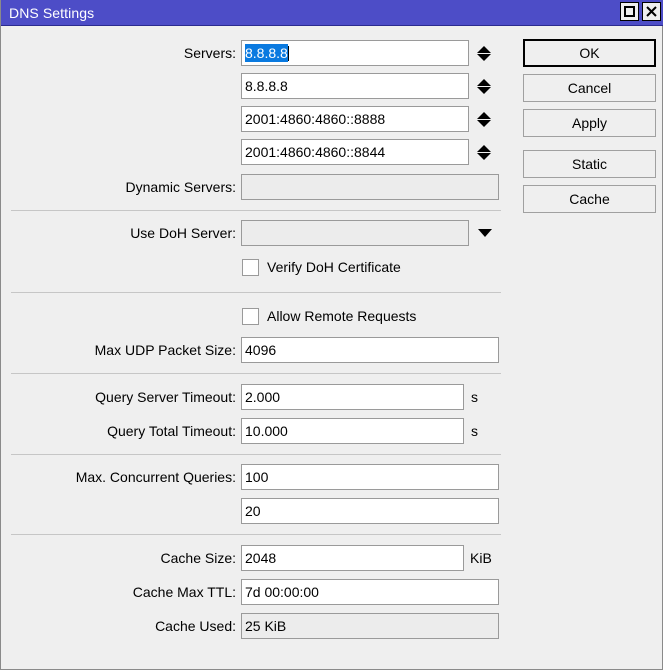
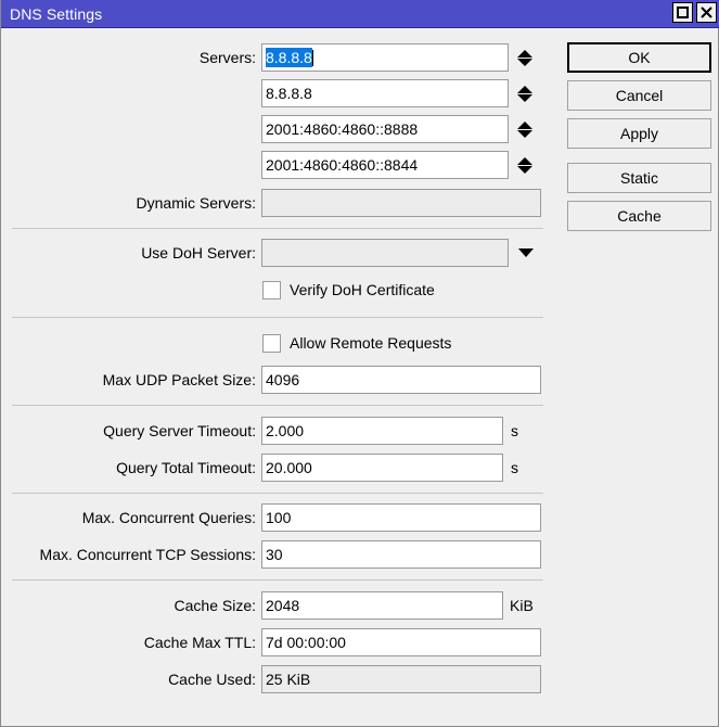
  DNS Settings
  Servers:
  8.8.8.8
  8.8.8.8
  2001:4860:4860::8888
  2001:4860:4860::8844
  Dynamic Servers:
  Use DoH Server:
  Verify DoH Certificate
  Allow Remote Requests
  Max UDP Packet Size:
  4096
  Query Server Timeout:
  2.000
  s
  Query Total Timeout:
- 10.000
+ 20.000
  s
  Max. Concurrent Queries:
  100
+ Max. Concurrent TCP Sessions:
- 20
+ 30
  Cache Size:
  2048
  KiB
  Cache Max TTL:
  7d 00:00:00
  Cache Used:
  25 KiB
  OK
  Cancel
  Apply
  Static
  Cache
